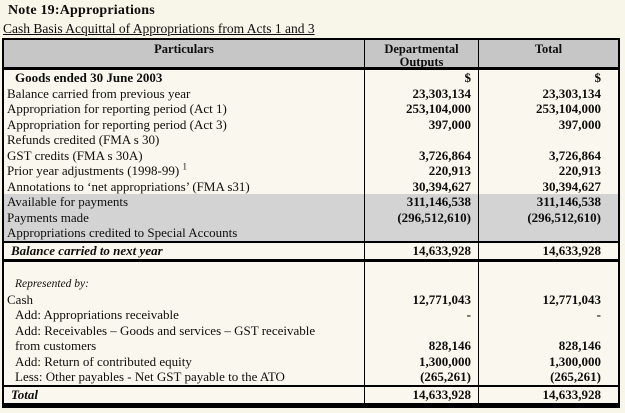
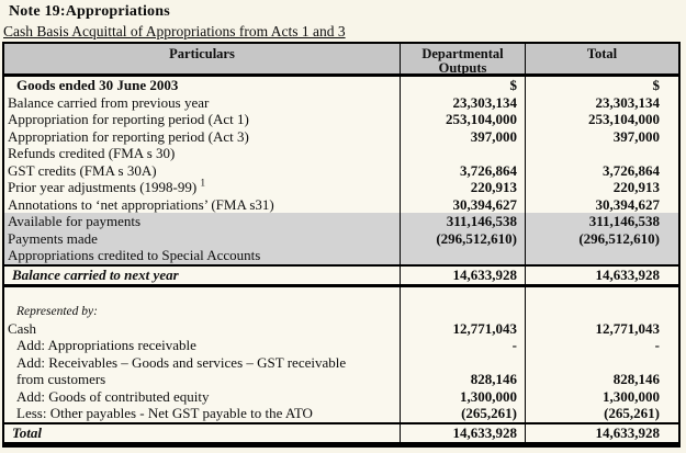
  Note 19:Appropriations
  Cash Basis Acquittal of Appropriations from Acts 1 and 3
  Particulars
  Departmental Outputs
  Total
  Goods ended 30 June 2003
  $
  $
  Balance carried from previous year
  23,303,134
  23,303,134
  Appropriation for reporting period (Act 1)
  253,104,000
  253,104,000
  Appropriation for reporting period (Act 3)
  397,000
  397,000
  Refunds credited (FMA s 30)
  GST credits (FMA s 30A)
  3,726,864
  3,726,864
  Prior year adjustments (1998-99) 1
  220,913
  220,913
  Annotations to ‘net appropriations’ (FMA s31)
  30,394,627
  30,394,627
  Available for payments
  311,146,538
  311,146,538
  Payments made
  (296,512,610)
  (296,512,610)
  Appropriations credited to Special Accounts
  Balance carried to next year
  14,633,928
  14,633,928
  Represented by:
  Cash
  12,771,043
  12,771,043
  Add: Appropriations receivable
  -
  -
  Add: Receivables – Goods and services – GST receivable
  from customers
  828,146
  828,146
- Add: Return of contributed equity
+ Add: Goods of contributed equity
  1,300,000
  1,300,000
  Less: Other payables - Net GST payable to the ATO
  (265,261)
  (265,261)
  Total
  14,633,928
  14,633,928
